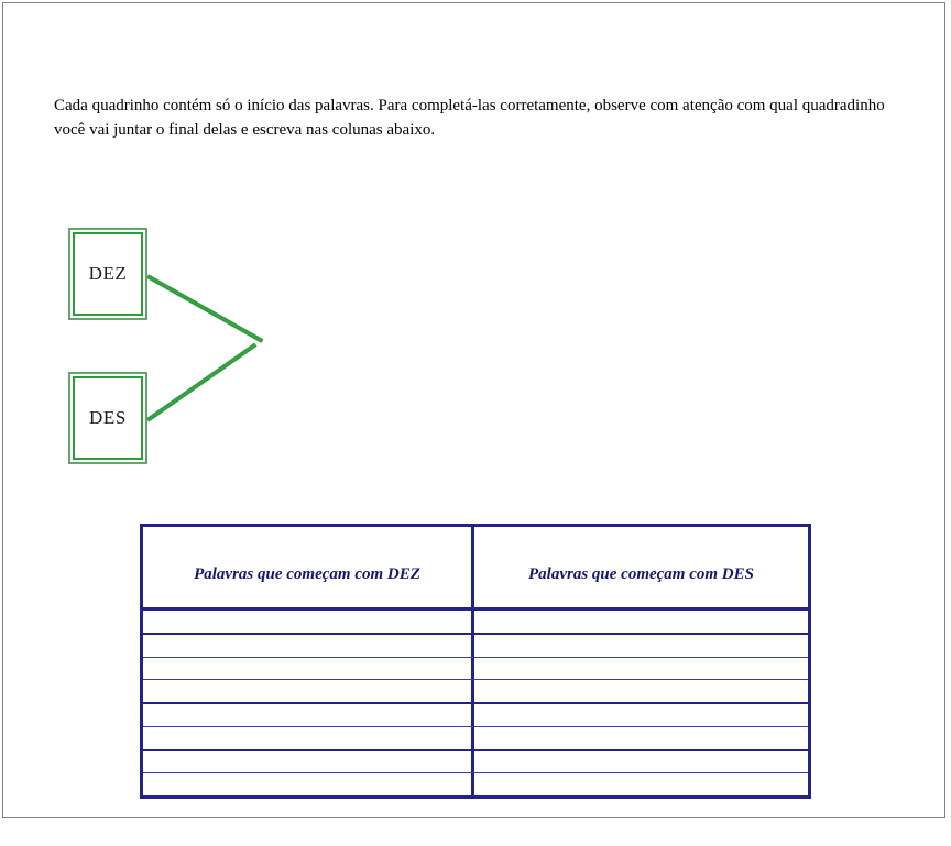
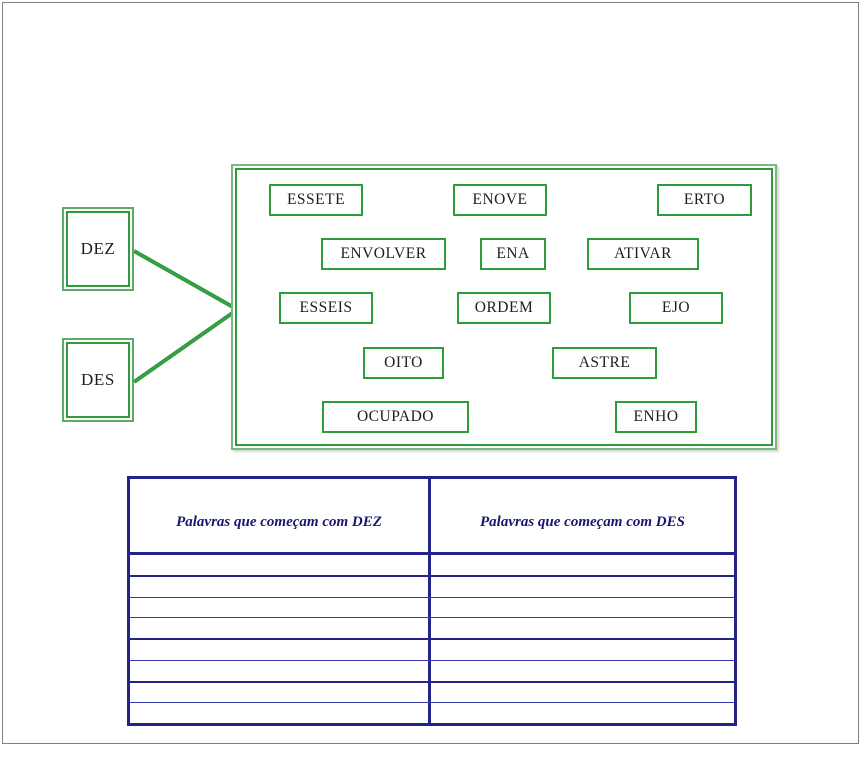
- Cada quadrinho contém só o início das palavras. Para completá-las corretamente, observe com atenção com qual quadradinho você vai juntar o final delas e escreva nas colunas abaixo.
  DEZ
  DES
+ ESSETE
+ ENOVE
+ ERTO
+ ENVOLVER
+ ENA
+ ATIVAR
+ ESSEIS
+ ORDEM
+ EJO
+ OITO
+ ASTRE
+ OCUPADO
+ ENHO
  Palavras que começam com DEZ
  Palavras que começam com DES
